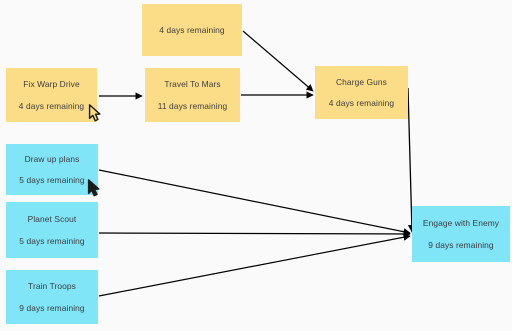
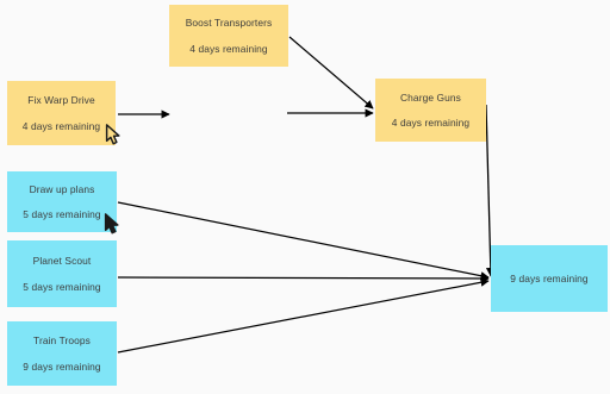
+ Boost Transporters
  4 days remaining
  Fix Warp Drive
  4 days remaining
- Travel To Mars
- 11 days remaining
  Charge Guns
  4 days remaining
  Draw up plans
  5 days remaining
  Planet Scout
  5 days remaining
  Train Troops
  9 days remaining
- Engage with Enemy
  9 days remaining
